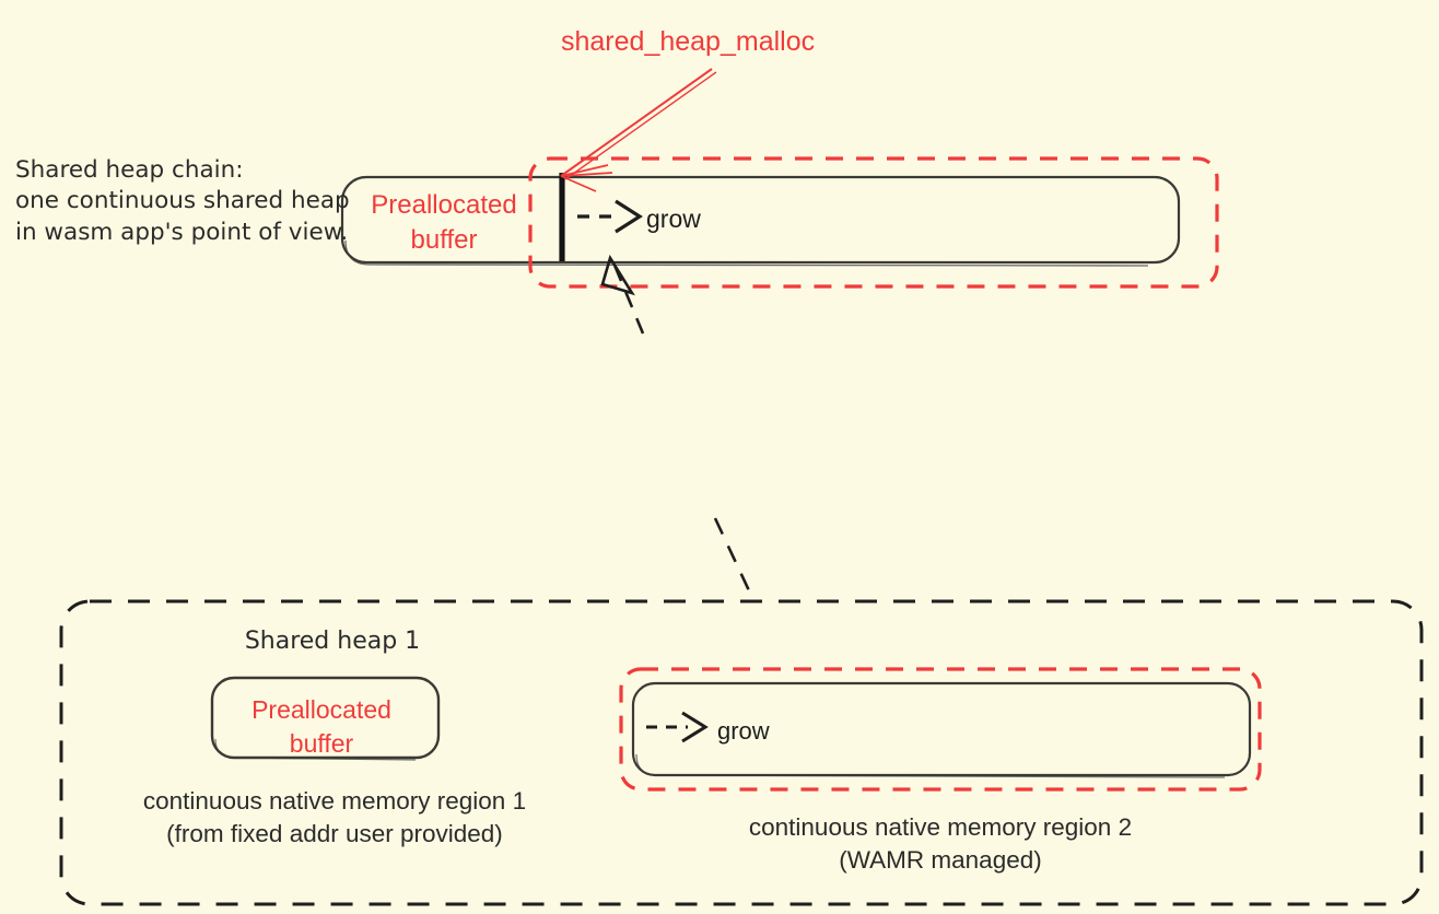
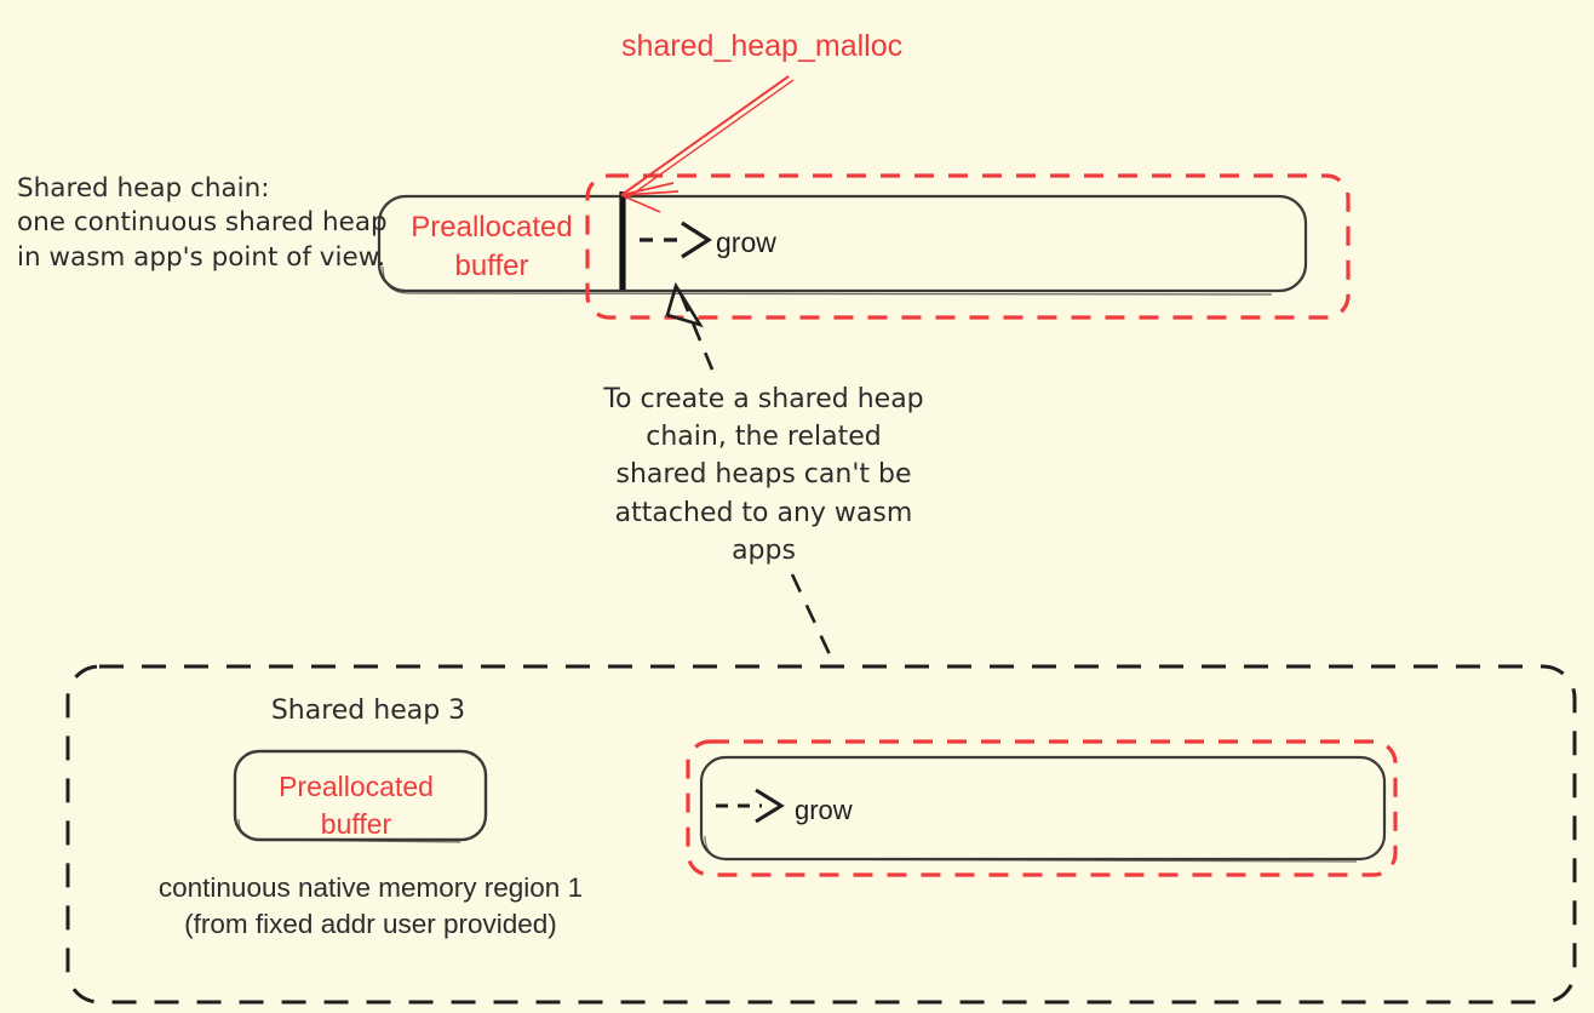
  shared_heap_malloc
  Shared heap chain:
  one continuous shared heap
  in wasm app's point of view.
  Preallocated
  buffer
  grow
+ To create a shared heap
+ chain, the related
+ shared heaps can't be
+ attached to any wasm
+ apps
- Shared heap 1
+ Shared heap 3
  Preallocated
  buffer
  continuous native memory region 1
  (from fixed addr user provided)
  grow
- continuous native memory region 2
- (WAMR managed)
